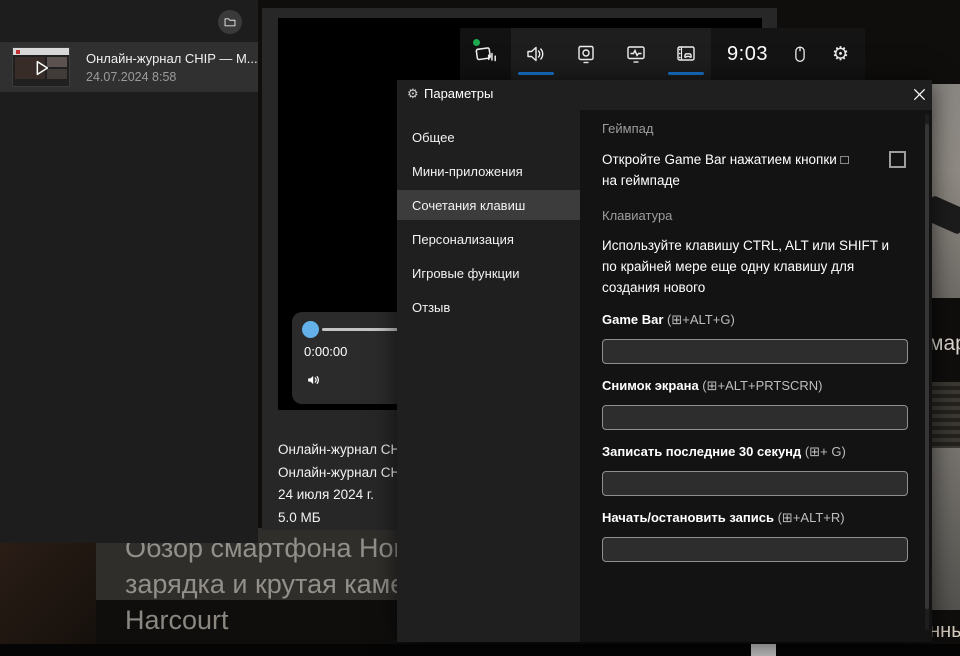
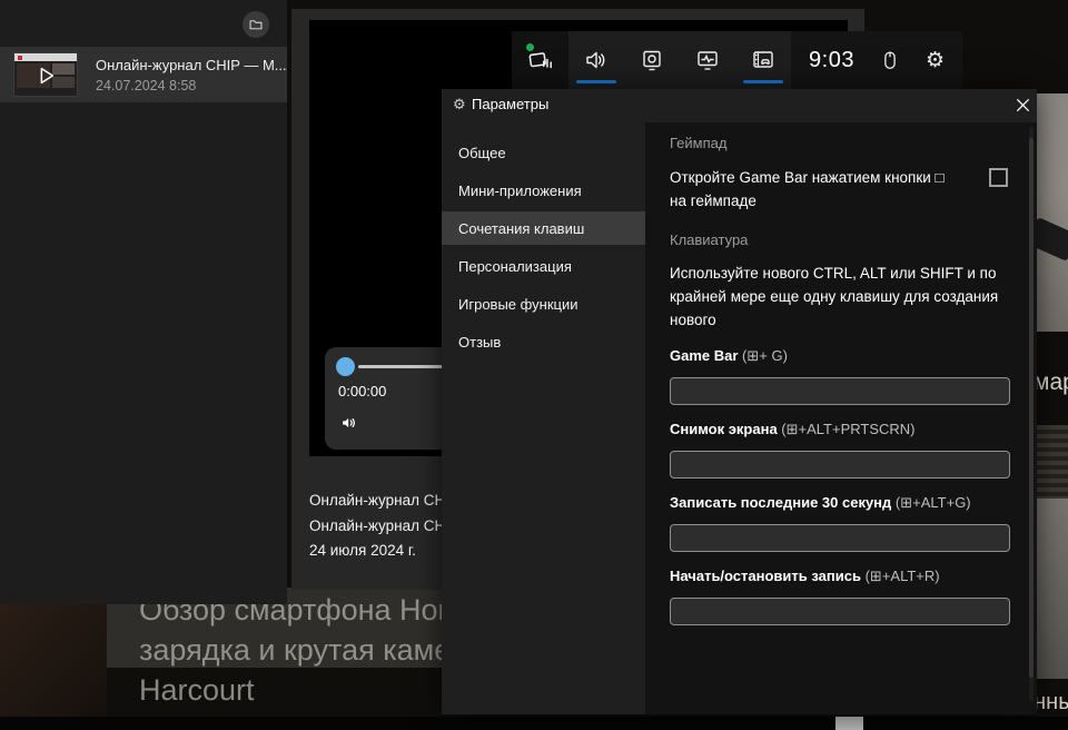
  Обзор смартфона Ho
  зарядка и крутая кам
  Harcourt
  нны
  Онлайн-журнал CHIP — М...
  24.07.2024 8:58
  0:00:00
  Онлайн-журнал CH
  Онлайн-журнал CH
  24 июля 2024 г.
- 5.0 МБ
  9:03
  ⚙
  ⚙
  Параметры
  Общее
  Мини-приложения
  Сочетания клавиш
  Персонализация
  Игровые функции
  Отзыв
  Геймпад
  Откройте Game Bar нажатием кнопки □ на геймпаде
  Клавиатура
- Используйте клавишу CTRL, ALT или SHIFT и по крайней мере еще одну клавишу для создания нового
+ Используйте нового CTRL, ALT или SHIFT и по крайней мере еще одну клавишу для создания нового
- Game Bar (⊞+ALT+G)
+ Game Bar (⊞+ G)
  Снимок экрана (⊞+ALT+PRTSCRN)
- Записать последние 30 секунд (⊞+ G)
+ Записать последние 30 секунд (⊞+ALT+G)
  Начать/остановить запись (⊞+ALT+R)
